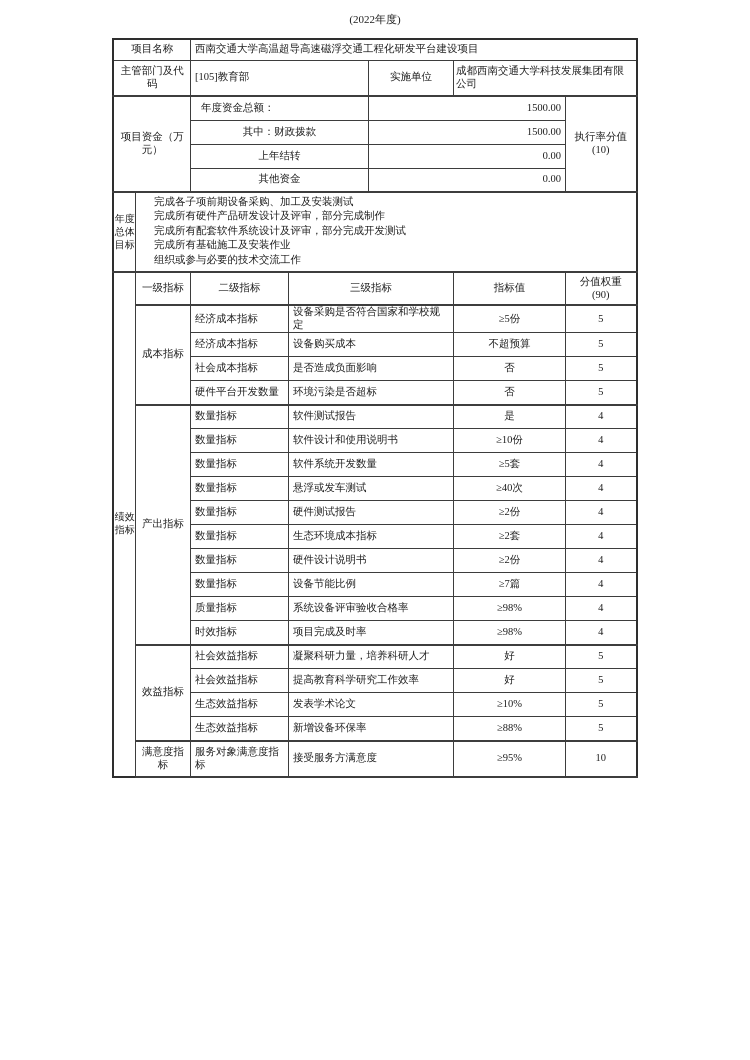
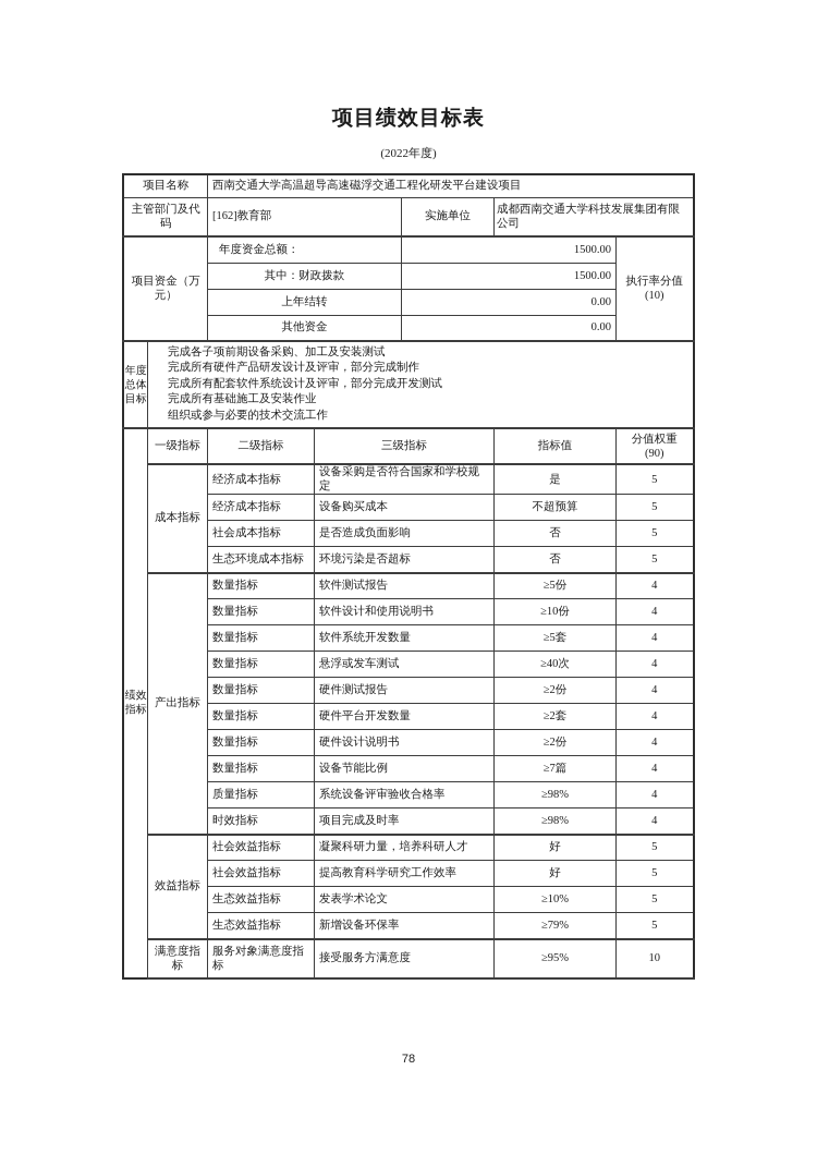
+ 项目绩效目标表
  (2022年度)
  项目名称	西南交通大学高温超导高速磁浮交通工程化研发平台建设项目
- 主管部门及代码	[105]教育部	实施单位	成都西南交通大学科技发展集团有限公司
+ 主管部门及代码	[162]教育部	实施单位	成都西南交通大学科技发展集团有限公司
  项目资金（万元）	年度资金总额：	1500.00	执行率分值 (10)
  其中：财政拨款	1500.00
  上年结转	0.00
  其他资金	0.00
  年度 总体 目标	完成各子项前期设备采购、加工及安装测试完成所有硬件产品研发设计及评审，部分完成制作完成所有配套软件系统设计及评审，部分完成开发测试完成所有基础施工及安装作业组织或参与必要的技术交流工作
  绩效指标	一级指标	二级指标	三级指标	指标值	分值权重(90)
- 成本指标	经济成本指标	设备采购是否符合国家和学校规定	≥5份	5
+ 成本指标	经济成本指标	设备采购是否符合国家和学校规定	是	5
  经济成本指标	设备购买成本	不超预算	5
  社会成本指标	是否造成负面影响	否	5
- 硬件平台开发数量	环境污染是否超标	否	5
+ 生态环境成本指标	环境污染是否超标	否	5
- 产出指标	数量指标	软件测试报告	是	4
+ 产出指标	数量指标	软件测试报告	≥5份	4
  数量指标	软件设计和使用说明书	≥10份	4
  数量指标	软件系统开发数量	≥5套	4
  数量指标	悬浮或发车测试	≥40次	4
  数量指标	硬件测试报告	≥2份	4
- 数量指标	生态环境成本指标	≥2套	4
+ 数量指标	硬件平台开发数量	≥2套	4
  数量指标	硬件设计说明书	≥2份	4
  数量指标	设备节能比例	≥7篇	4
  质量指标	系统设备评审验收合格率	≥98%	4
  时效指标	项目完成及时率	≥98%	4
  效益指标	社会效益指标	凝聚科研力量，培养科研人才	好	5
  社会效益指标	提高教育科学研究工作效率	好	5
  生态效益指标	发表学术论文	≥10%	5
- 生态效益指标	新增设备环保率	≥88%	5
+ 生态效益指标	新增设备环保率	≥79%	5
  满意度指标	服务对象满意度指标	接受服务方满意度	≥95%	10
+ 78
